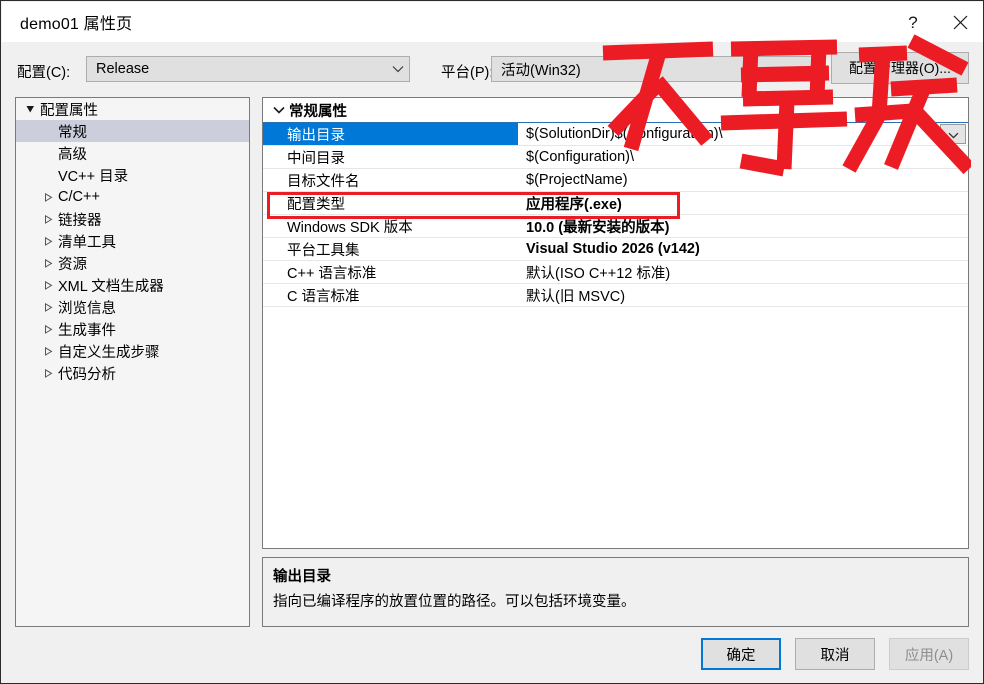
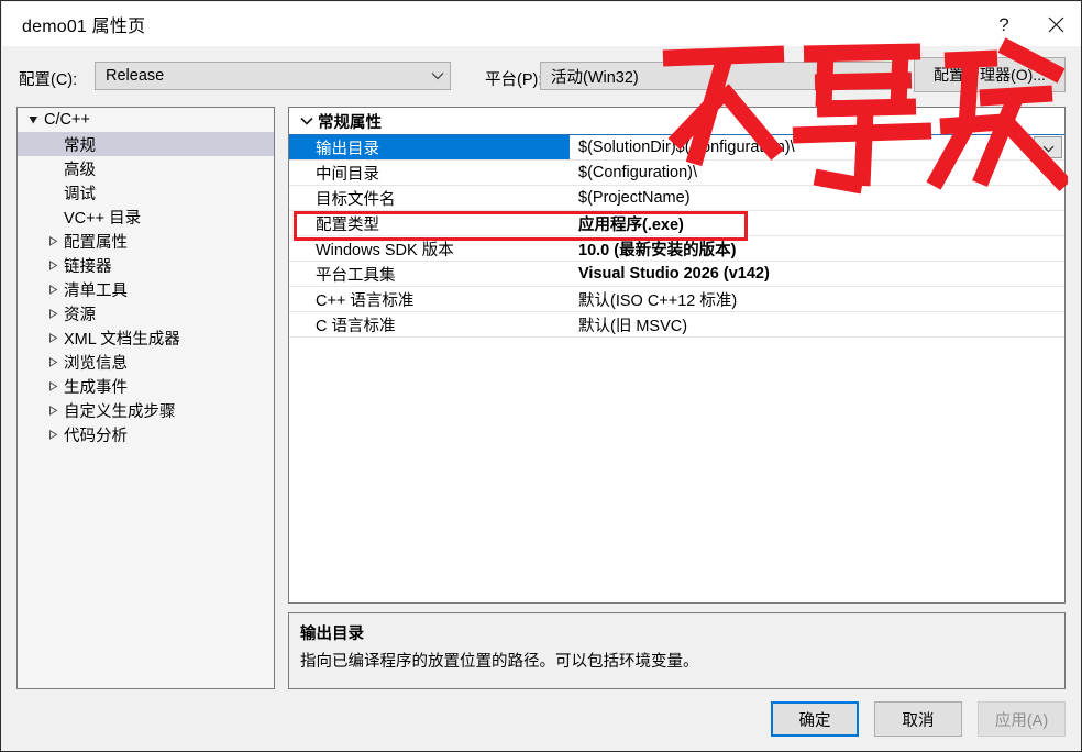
  demo01 属性页
  ?
  配置(C):
  Release
  平台(P)
  活动(Win32)
  配置理器(O)..
- 配置属性
+ C/C++
  常规
  高级
+ 调试
  VC++ 目录
- C/C++
+ 配置属性
  链接器
  清单工具
  资源
  XML 文档生成器
  浏览信息
  生成事件
  自定义生成步骤
  代码分析
  常规属性
  输出目录
  $(SolutionDir)(nfigura)\
  中间目录
  $(Configuration)\
  目标文件名
  $(ProjectName)
  配置类型
  应用程序(.exe)
  Windows SDK 版本
  10.0 (最新安装的版本)
  平台工具集
  Visual Studio 2026 (v142)
  C++ 语言标准
  默认(ISO C++12 标准)
  C 语言标准
  默认(旧 MSVC)
  输出目录
  指向已编译程序的放置位置的路径。可以包括环境变量。
  确定
  取消
  应用(A)
